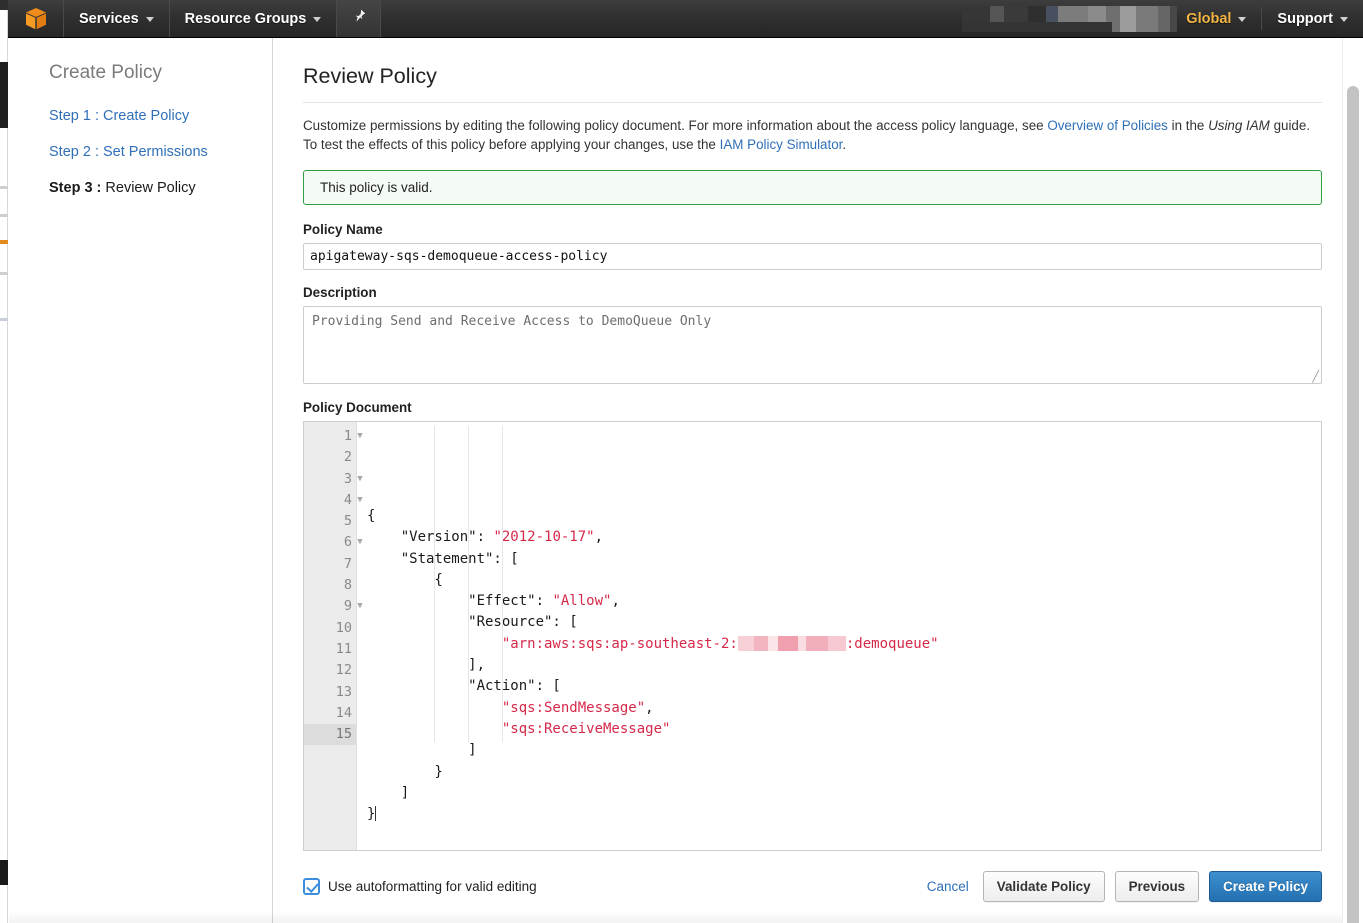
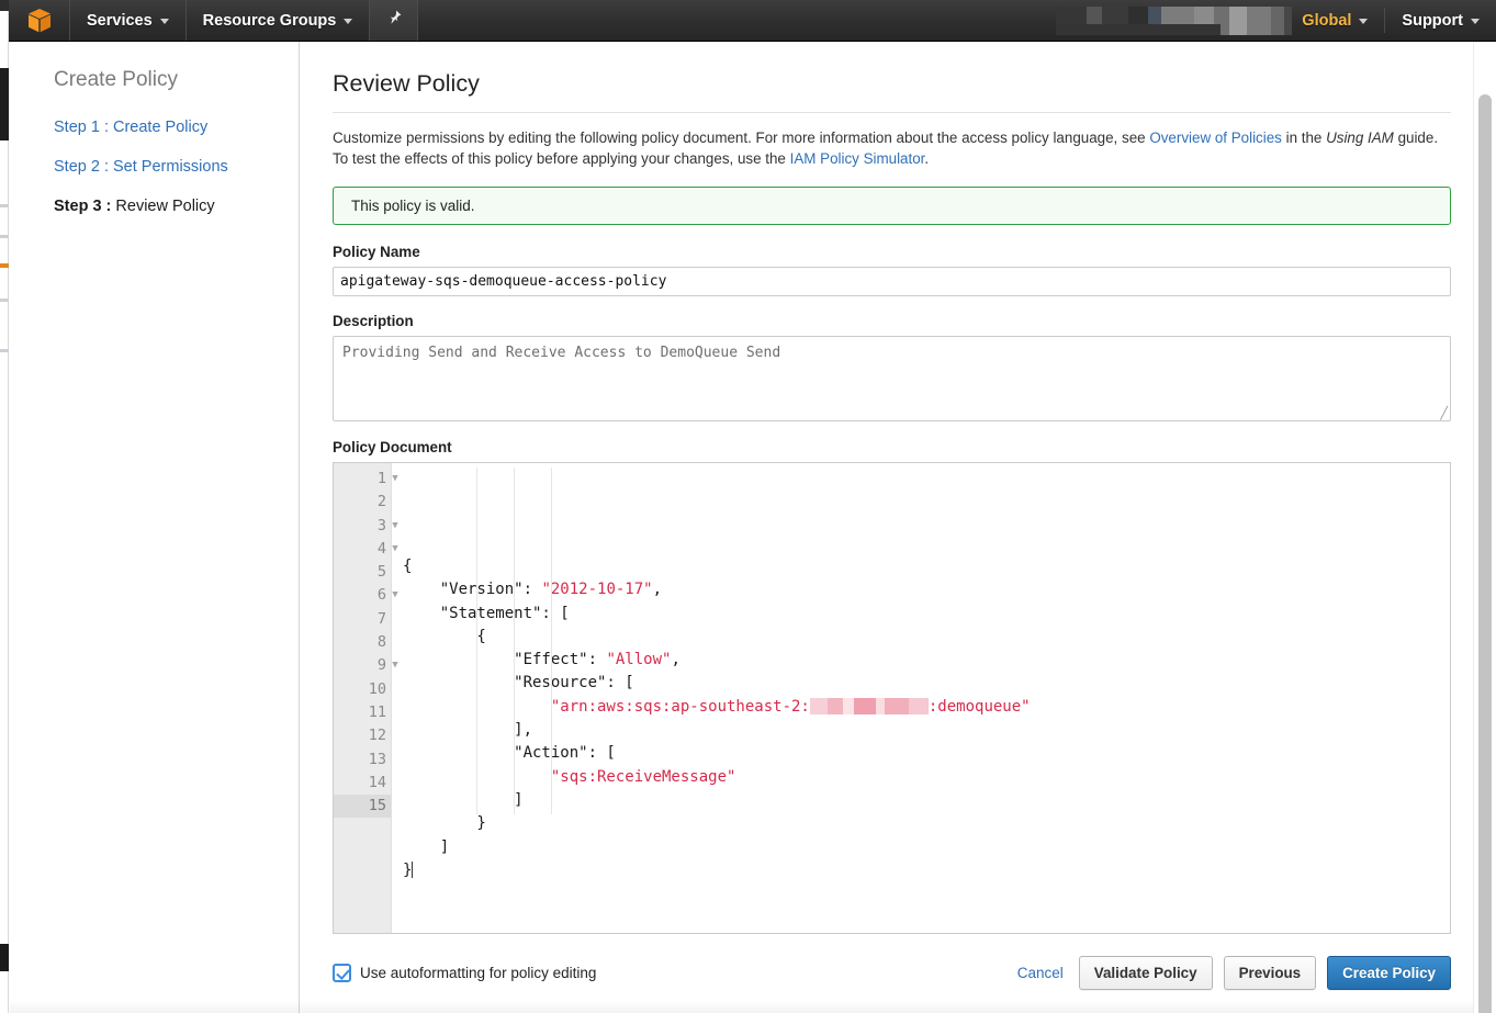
  Services
  Resource Groups
  Global
  Support
  Create Policy
  Step 1 : Create Policy
  Step 2 : Set Permissions
  Step 3 : Review Policy
  Review Policy
  Customize permissions by editing the following policy document. For more information about the access policy language, see Overview of Policies in the Using IAM guide. To test the effects of this policy before applying your changes, use the IAM Policy Simulator.
  This policy is valid.
  Policy Name
  apigateway-sqs-demoqueue-access-policy
  Description
- Providing Send and Receive Access to DemoQueue Only
+ Providing Send and Receive Access to DemoQueue Send
  ╱
  Policy Document
  1
  ▼
  2
  3
  ▼
  4
  ▼
  5
  6
  ▼
  7
  8
  9
  ▼
  10
  11
  12
  13
  14
  15
  {
  "Version": "2012-10-17",
  "Statement": [
  {
  "Effect": "Allow",
  "Resource": [
  "arn:aws:sqs:ap-southeast-2: :demoqueue"
  ],
  "Action": [
- "sqs:SendMessage",
  "sqs:ReceiveMessage"
  ]
  }
  ]
  }
- Use autoformatting for valid editing
+ Use autoformatting for policy editing
  Cancel
  Validate Policy
  Previous
  Create Policy
